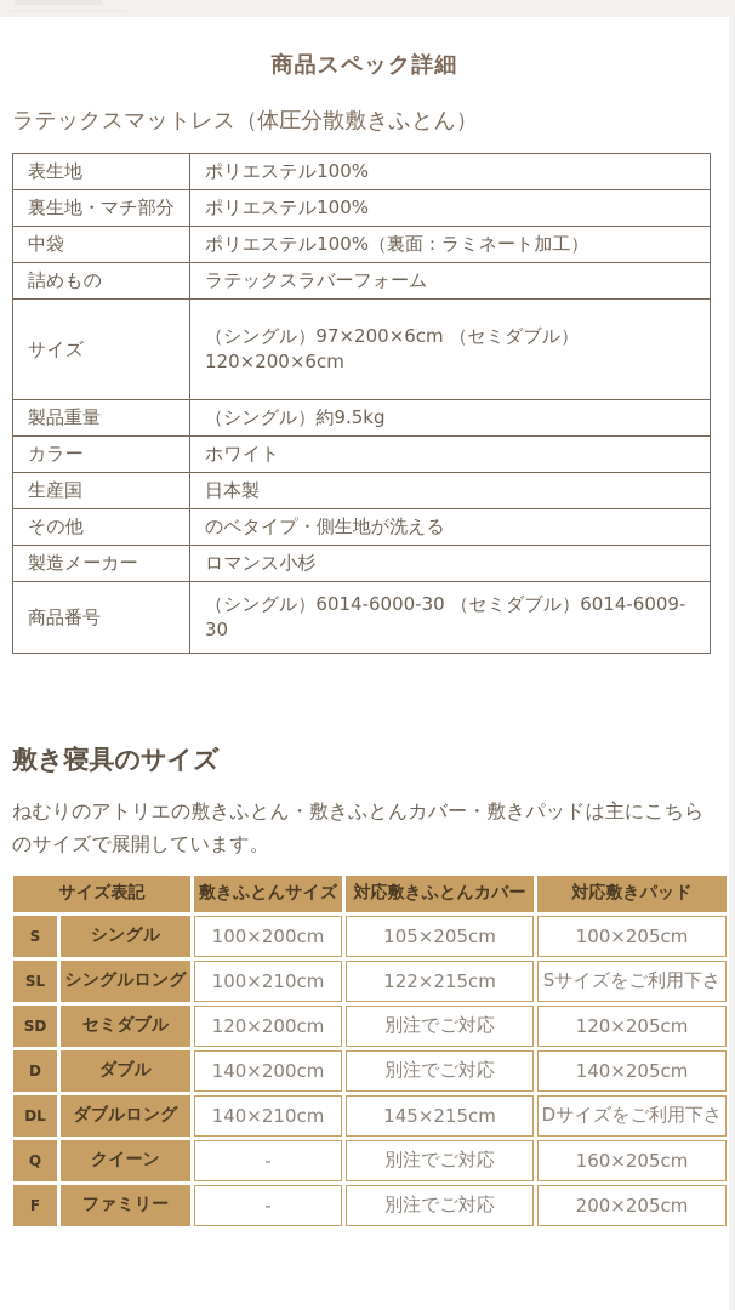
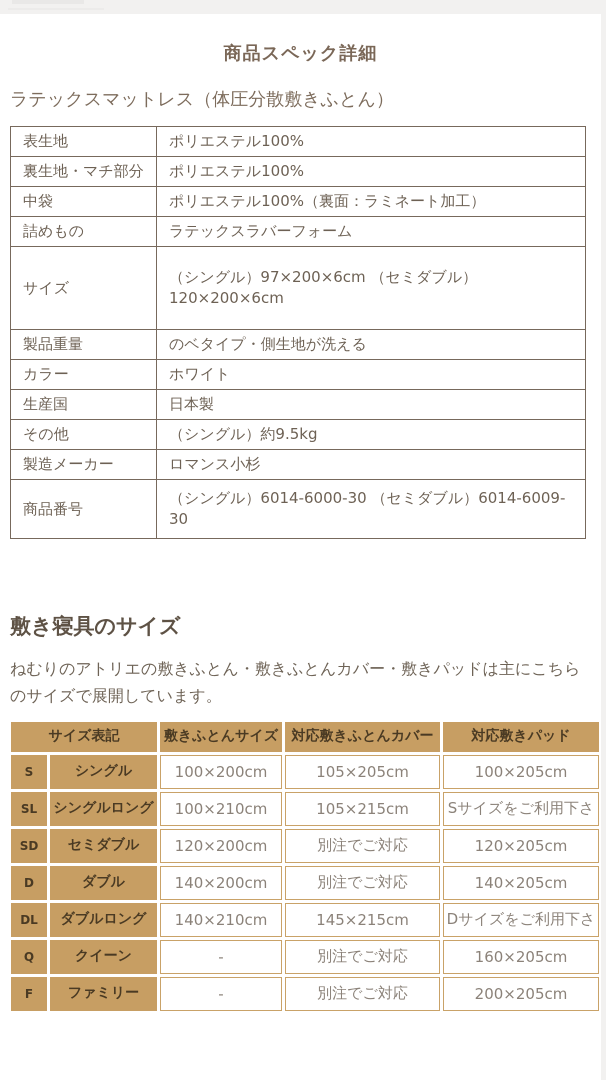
  商品スペック詳細
  ラテックスマットレス（体圧分散敷きふとん）
  表生地	ポリエステル100%
  裏生地・マチ部分	ポリエステル100%
  中袋	ポリエステル100%（裏面：ラミネート加工）
  詰めもの	ラテックスラバーフォーム
  サイズ	（シングル）97×200×6cm （セミダブル）120×200×6cm
- 製品重量	（シングル）約9.5kg
+ 製品重量	のベタイプ・側生地が洗える
  カラー	ホワイト
  生産国	日本製
- その他	のベタイプ・側生地が洗える
+ その他	（シングル）約9.5kg
  製造メーカー	ロマンス小杉
  商品番号	（シングル）6014-6000-30 （セミダブル）6014-6009-30
  敷き寝具のサイズ
  ねむりのアトリエの敷きふとん・敷きふとんカバー・敷きパッドは主にこちらのサイズで展開しています。
  サイズ表記	敷きふとんサイズ	対応敷きふとんカバー	対応敷きパッド
  S	シングル	100×200cm	105×205cm	100×205cm
- SL	シングルロング	100×210cm	122×215cm	Sサイズをご利用下さ
+ SL	シングルロング	100×210cm	105×215cm	Sサイズをご利用下さ
  SD	セミダブル	120×200cm	別注でご対応	120×205cm
  D	ダブル	140×200cm	別注でご対応	140×205cm
  DL	ダブルロング	140×210cm	145×215cm	Dサイズをご利用下さ
  Q	クイーン	-	別注でご対応	160×205cm
  F	ファミリー	-	別注でご対応	200×205cm
